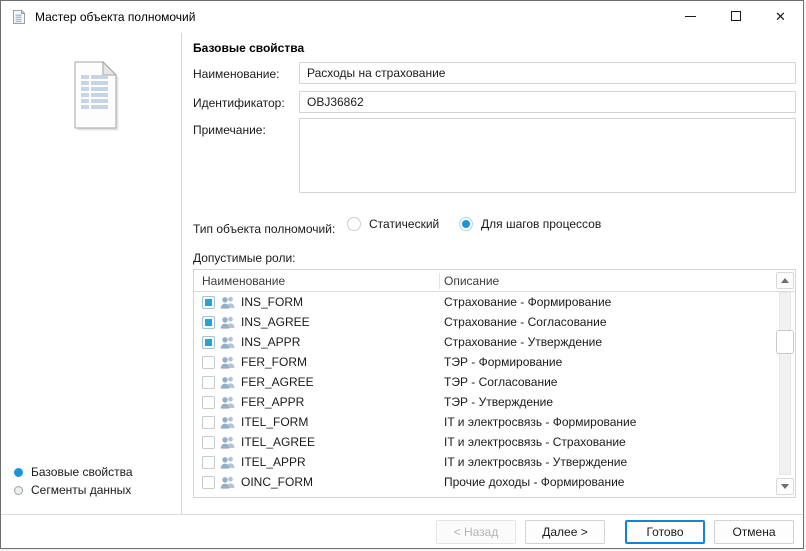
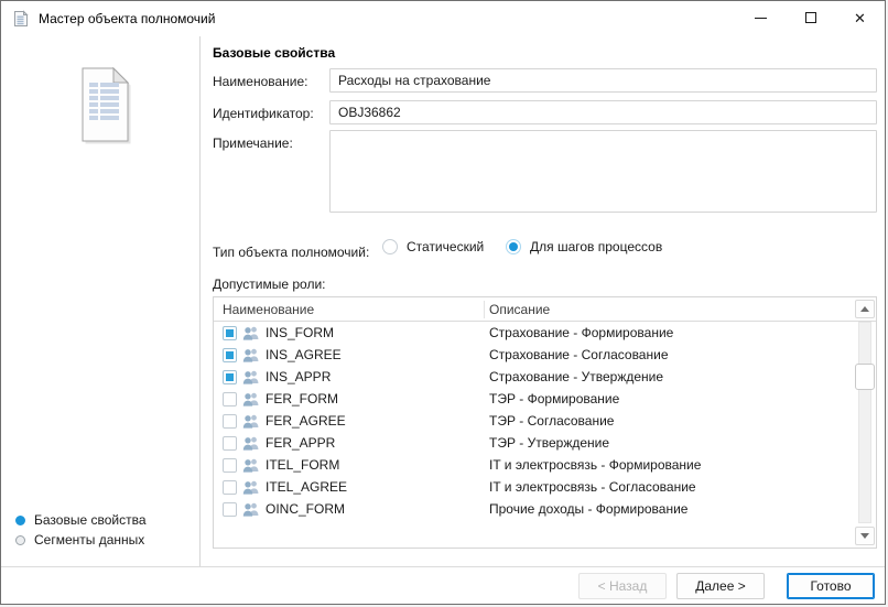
  Мастер объекта полномочий
  ✕
  Базовые свойства
  Сегменты данных
  Базовые свойства
  Наименование:
  Расходы на страхование
  Идентификатор:
  OBJ36862
  Примечание:
  Тип объекта полномочий:
  Статический
  Для шагов процессов
  Допустимые роли:
  Наименование
  Описание
  INS_FORM
  Страхование - Формирование
  INS_AGREE
  Страхование - Согласование
  INS_APPR
  Страхование - Утверждение
  FER_FORM
  ТЭР - Формирование
  FER_AGREE
  ТЭР - Согласование
  FER_APPR
  ТЭР - Утверждение
  ITEL_FORM
  IT и электросвязь - Формирование
  ITEL_AGREE
- IT и электросвязь - Страхование
+ IT и электросвязь - Согласование
- ITEL_APPR
- IT и электросвязь - Утверждение
  OINC_FORM
  Прочие доходы - Формирование
  < Назад
  Далее >
  Готово
- Отмена
